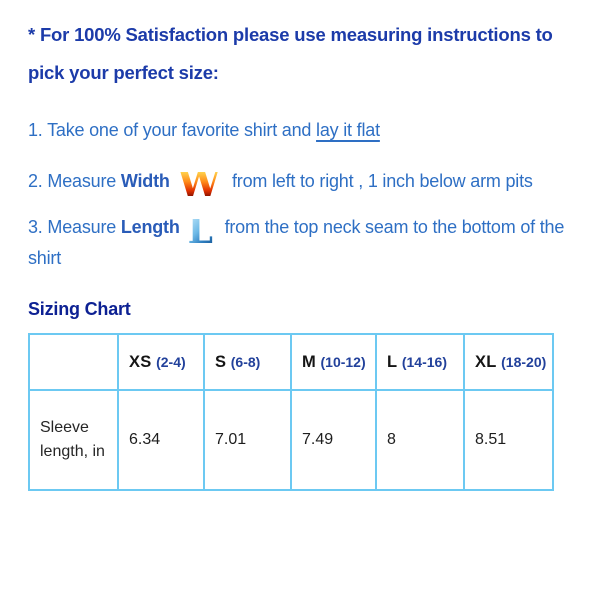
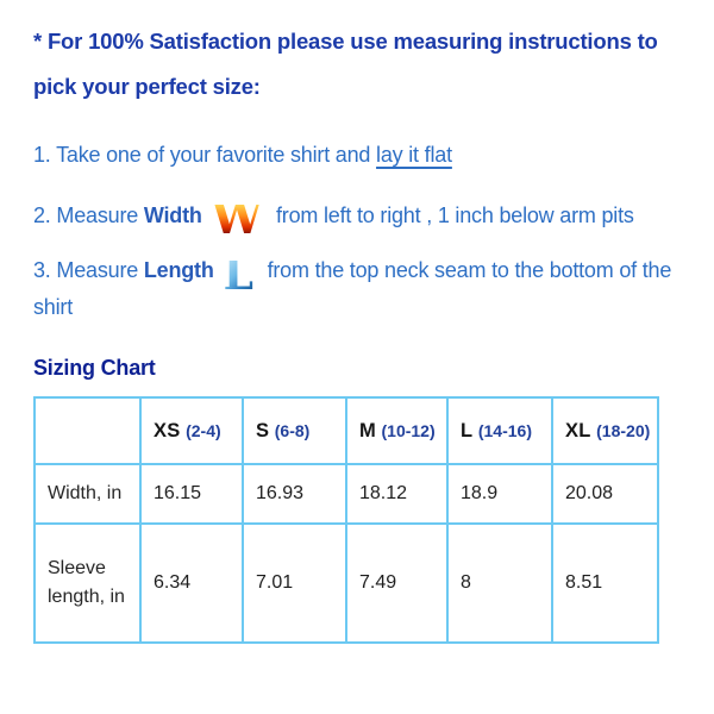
  * For 100% Satisfaction please use measuring instructions to pick your perfect size:
  1. Take one of your favorite shirt and lay it flat
  2. Measure Width W from left to right , 1 inch below arm pits
  3. Measure Length L from the top neck seam to the bottom of the shirt
  Sizing Chart
  	XS (2-4)	S (6-8)	M (10-12)	L (14-16)	XL (18-20)
+ Width, in	16.15	16.93	18.12	18.9	20.08
  Sleeve length, in	6.34	7.01	7.49	8	8.51
